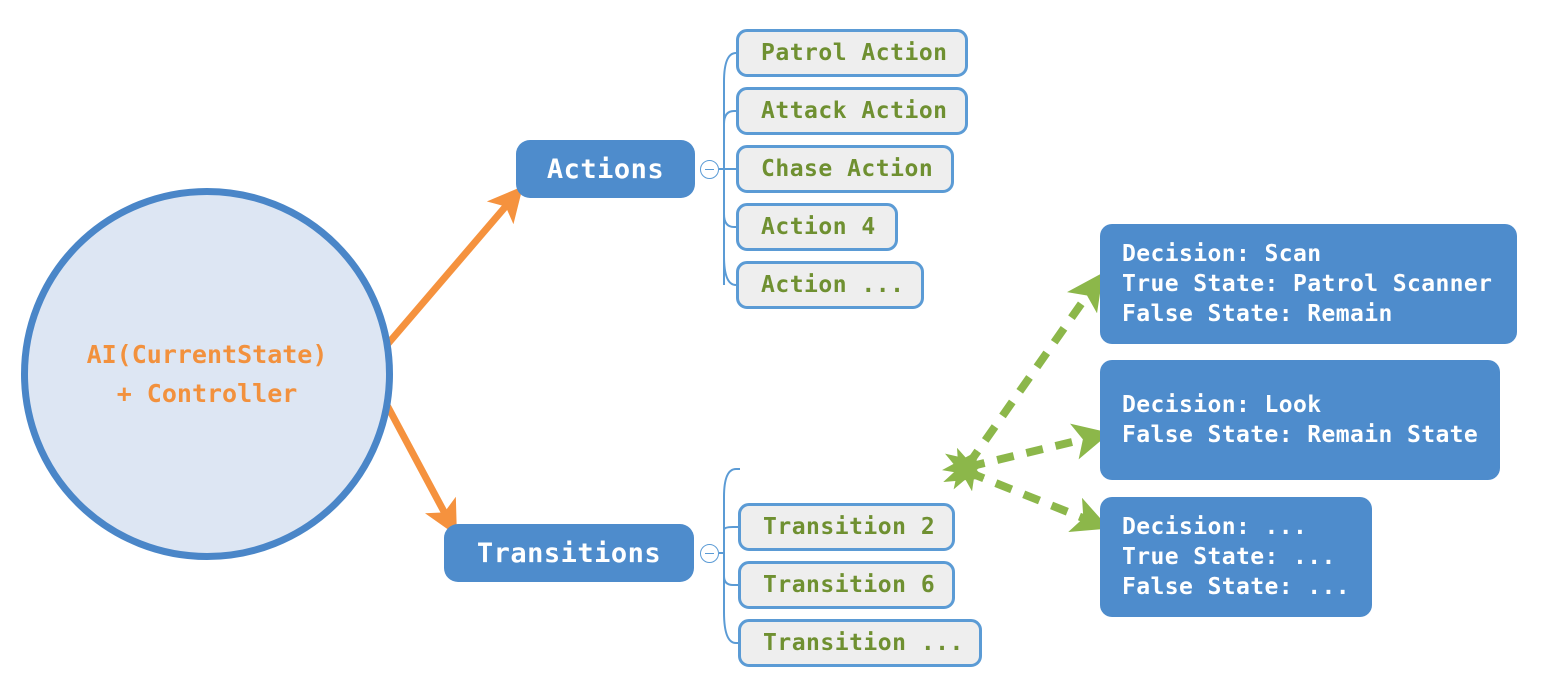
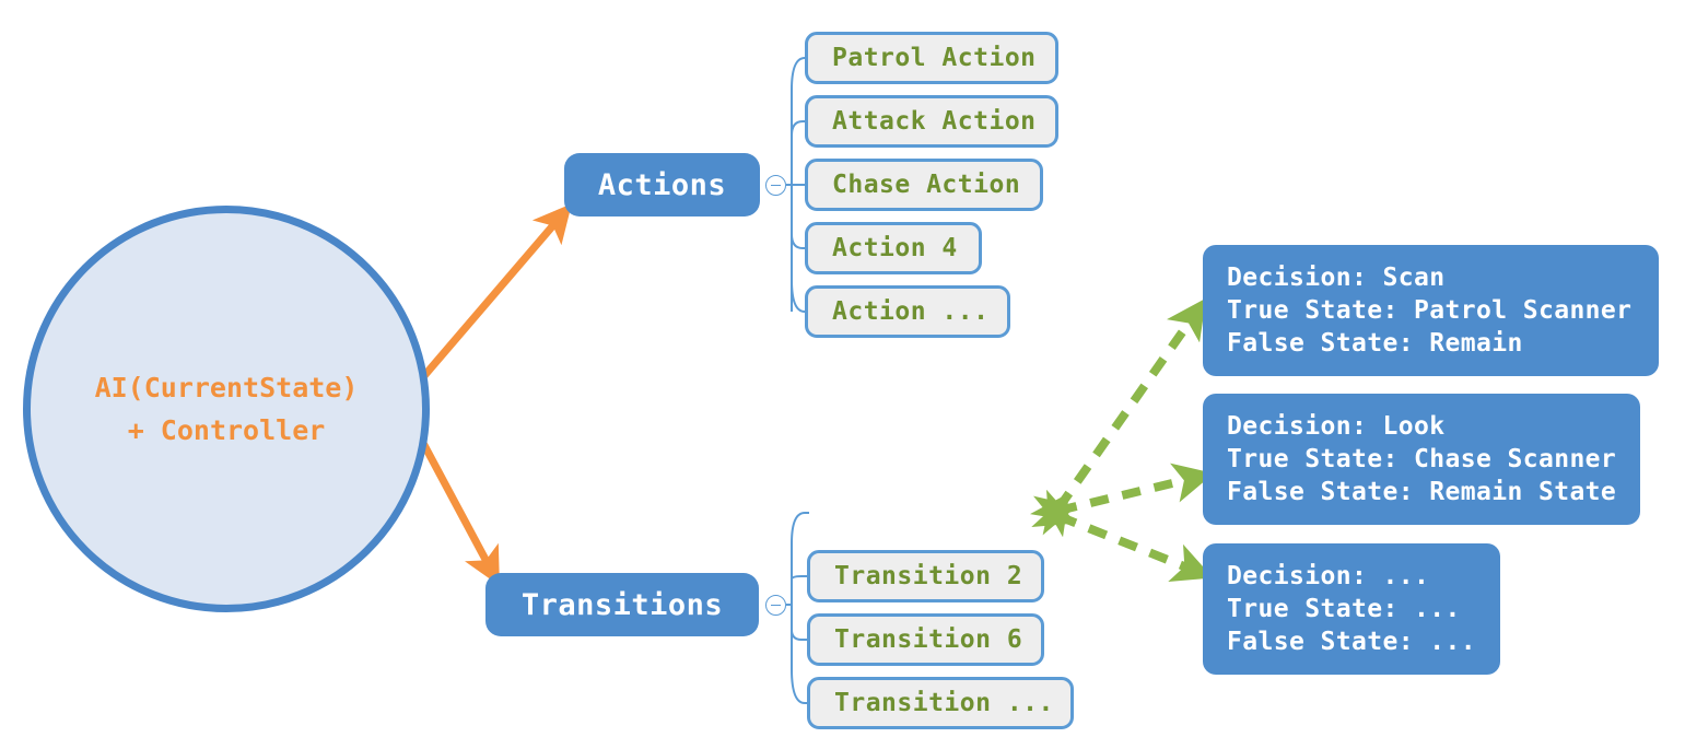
  AI(CurrentState)
  + Controller
  Actions
  Patrol Action
  Attack Action
  Chase Action
  Action 4
  Action ...
  Transitions
  Transition 2
  Transition 6
  Transition ...
  Decision: Scan
  True State: Patrol Scanner
  False State: Remain
  Decision: Look
+ True State: Chase Scanner
  False State: Remain State
  Decision: ...
  True State: ...
  False State: ...
